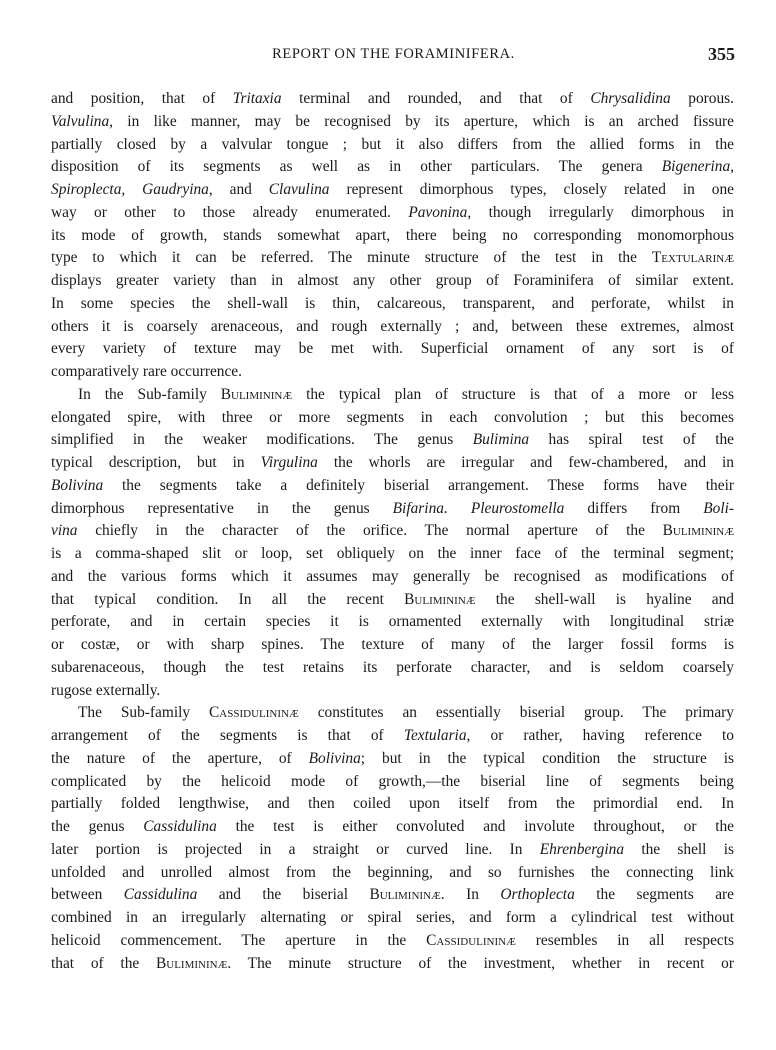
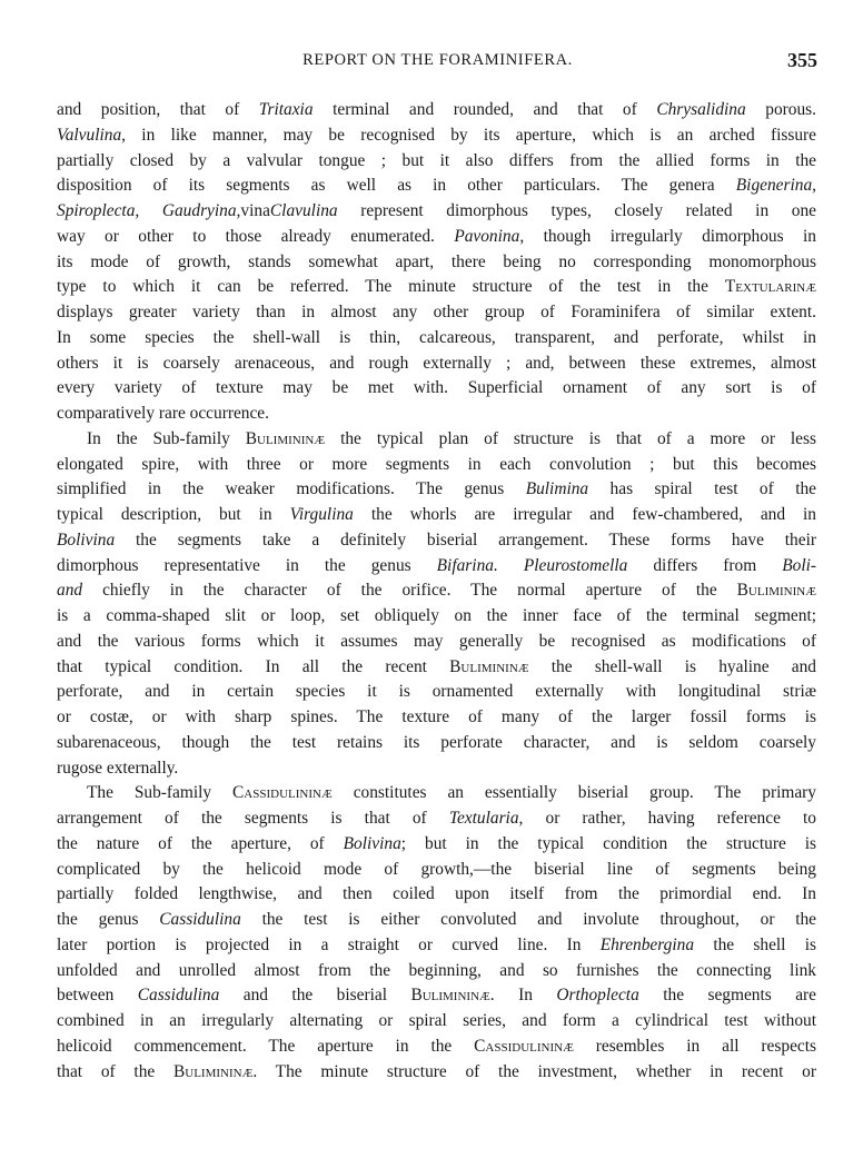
  REPORT ON THE FORAMINIFERA.
  355
  and position, that of Tritaxia terminal and rounded, and that of Chrysalidina porous.
  Valvulina, in like manner, may be recognised by its aperture, which is an arched fissure
  partially closed by a valvular tongue ; but it also differs from the allied forms in the
  disposition of its segments as well as in other particulars. The genera Bigenerina,
- Spiroplecta, Gaudryina, and Clavulina represent dimorphous types, closely related in one
+ Spiroplecta, Gaudryina,vinaClavulina represent dimorphous types, closely related in one
  way or other to those already enumerated. Pavonina, though irregularly dimorphous in
  its mode of growth, stands somewhat apart, there being no corresponding monomorphous
  type to which it can be referred. The minute structure of the test in the Textularinæ
  displays greater variety than in almost any other group of Foraminifera of similar extent.
  In some species the shell-wall is thin, calcareous, transparent, and perforate, whilst in
  others it is coarsely arenaceous, and rough externally ; and, between these extremes, almost
  every variety of texture may be met with. Superficial ornament of any sort is of
  comparatively rare occurrence.
  In the Sub-family Bulimininæ the typical plan of structure is that of a more or less
  elongated spire, with three or more segments in each convolution ; but this becomes
  simplified in the weaker modifications. The genus Bulimina has spiral test of the
  typical description, but in Virgulina the whorls are irregular and few-chambered, and in
  Bolivina the segments take a definitely biserial arrangement. These forms have their
  dimorphous representative in the genus Bifarina. Pleurostomella differs from Boli-
- vina chiefly in the character of the orifice. The normal aperture of the Bulimininæ
+ and chiefly in the character of the orifice. The normal aperture of the Bulimininæ
  is a comma-shaped slit or loop, set obliquely on the inner face of the terminal segment;
  and the various forms which it assumes may generally be recognised as modifications of
  that typical condition. In all the recent Bulimininæ the shell-wall is hyaline and
  perforate, and in certain species it is ornamented externally with longitudinal striæ
  or costæ, or with sharp spines. The texture of many of the larger fossil forms is
  subarenaceous, though the test retains its perforate character, and is seldom coarsely
  rugose externally.
  The Sub-family Cassidulininæ constitutes an essentially biserial group. The primary
  arrangement of the segments is that of Textularia, or rather, having reference to
  the nature of the aperture, of Bolivina; but in the typical condition the structure is
  complicated by the helicoid mode of growth,—the biserial line of segments being
  partially folded lengthwise, and then coiled upon itself from the primordial end. In
  the genus Cassidulina the test is either convoluted and involute throughout, or the
  later portion is projected in a straight or curved line. In Ehrenbergina the shell is
  unfolded and unrolled almost from the beginning, and so furnishes the connecting link
  between Cassidulina and the biserial Bulimininæ. In Orthoplecta the segments are
  combined in an irregularly alternating or spiral series, and form a cylindrical test without
  helicoid commencement. The aperture in the Cassidulininæ resembles in all respects
  that of the Bulimininæ. The minute structure of the investment, whether in recent or
